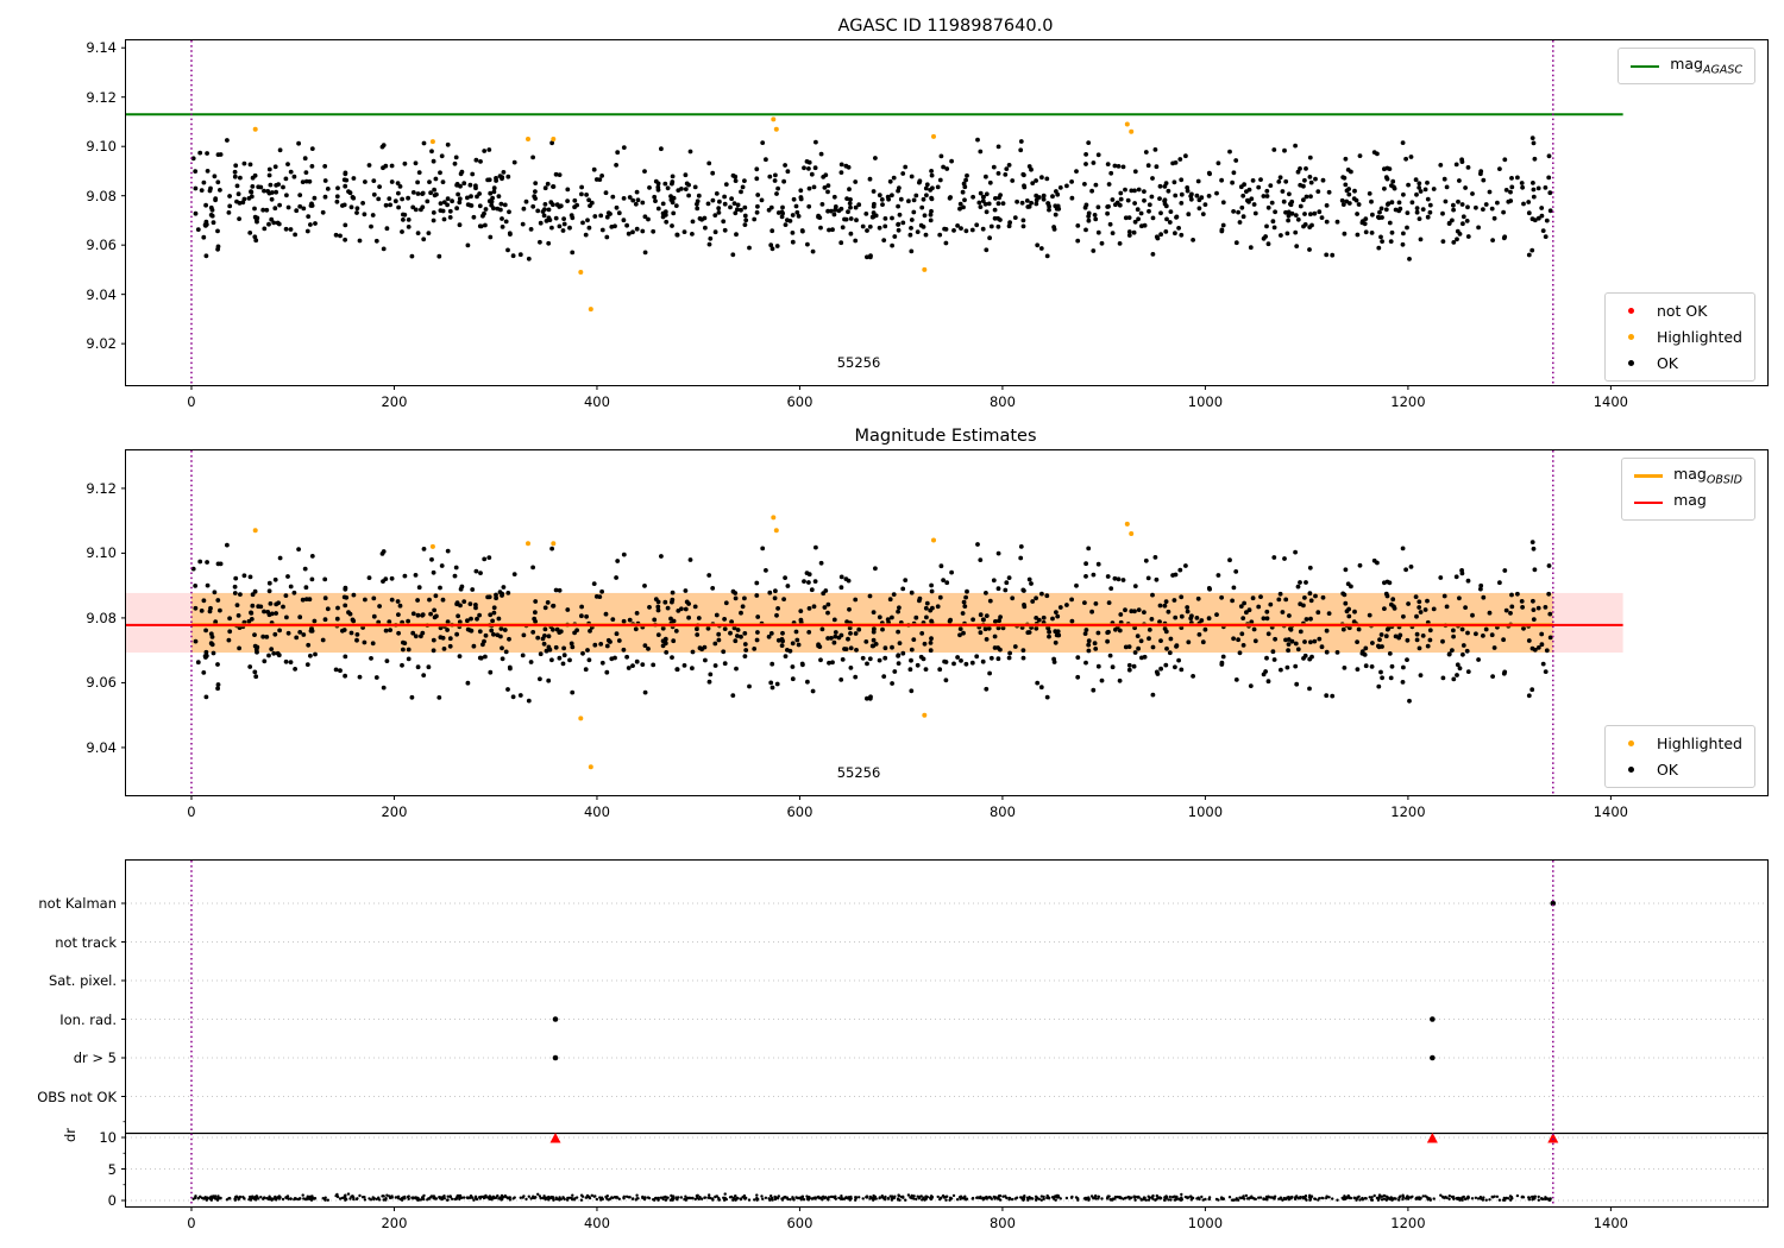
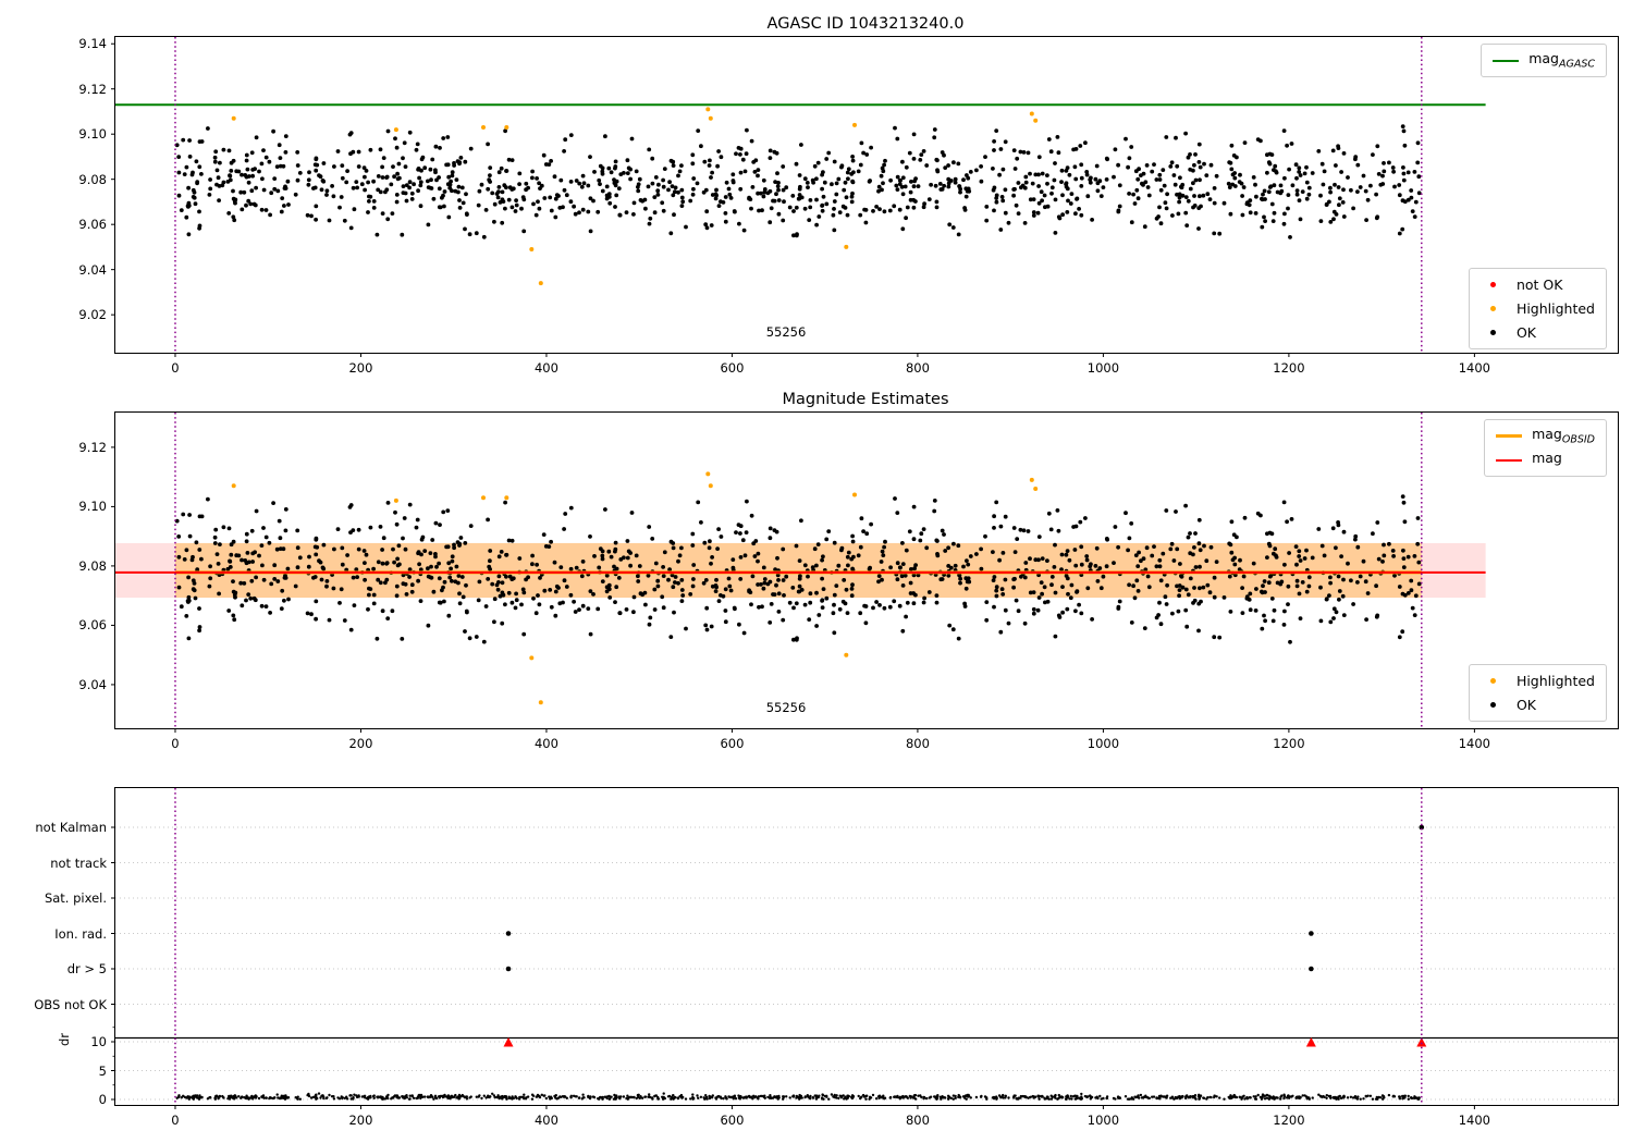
- AGASC ID 1198987640.0
+ AGASC ID 1043213240.0
  Magnitude Estimates
  0
  200
  400
  600
  800
  1000
  1200
  1400
  9.02
  9.04
  9.06
  9.08
  9.10
  9.12
  9.14
  0
  200
  400
  600
  800
  1000
  1200
  1400
  9.04
  9.06
  9.08
  9.10
  9.12
  not Kalman
  not track
  Sat. pixel.
  Ion. rad.
  dr > 5
  OBS not OK
  10
  5
  0
  0
  200
  400
  600
  800
  1000
  1200
  1400
  55256
  55256
  magAGASC
  not OK
  Highlighted
  OK
  magOBSID
  mag
  Highlighted
  OK
